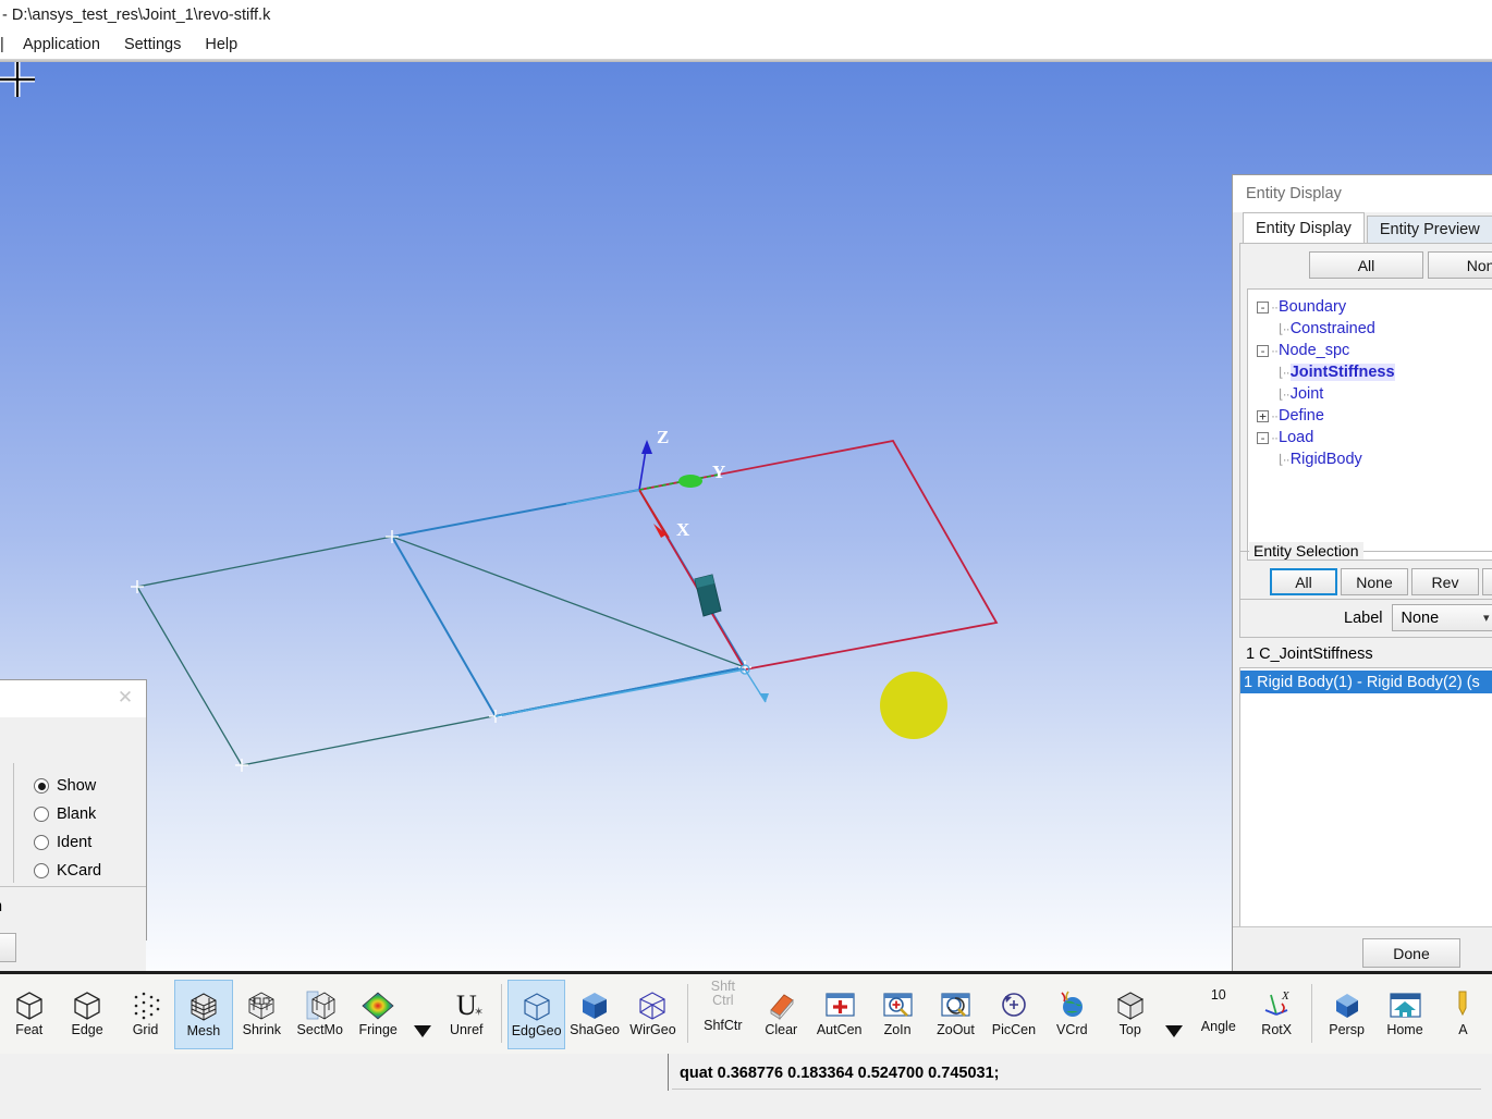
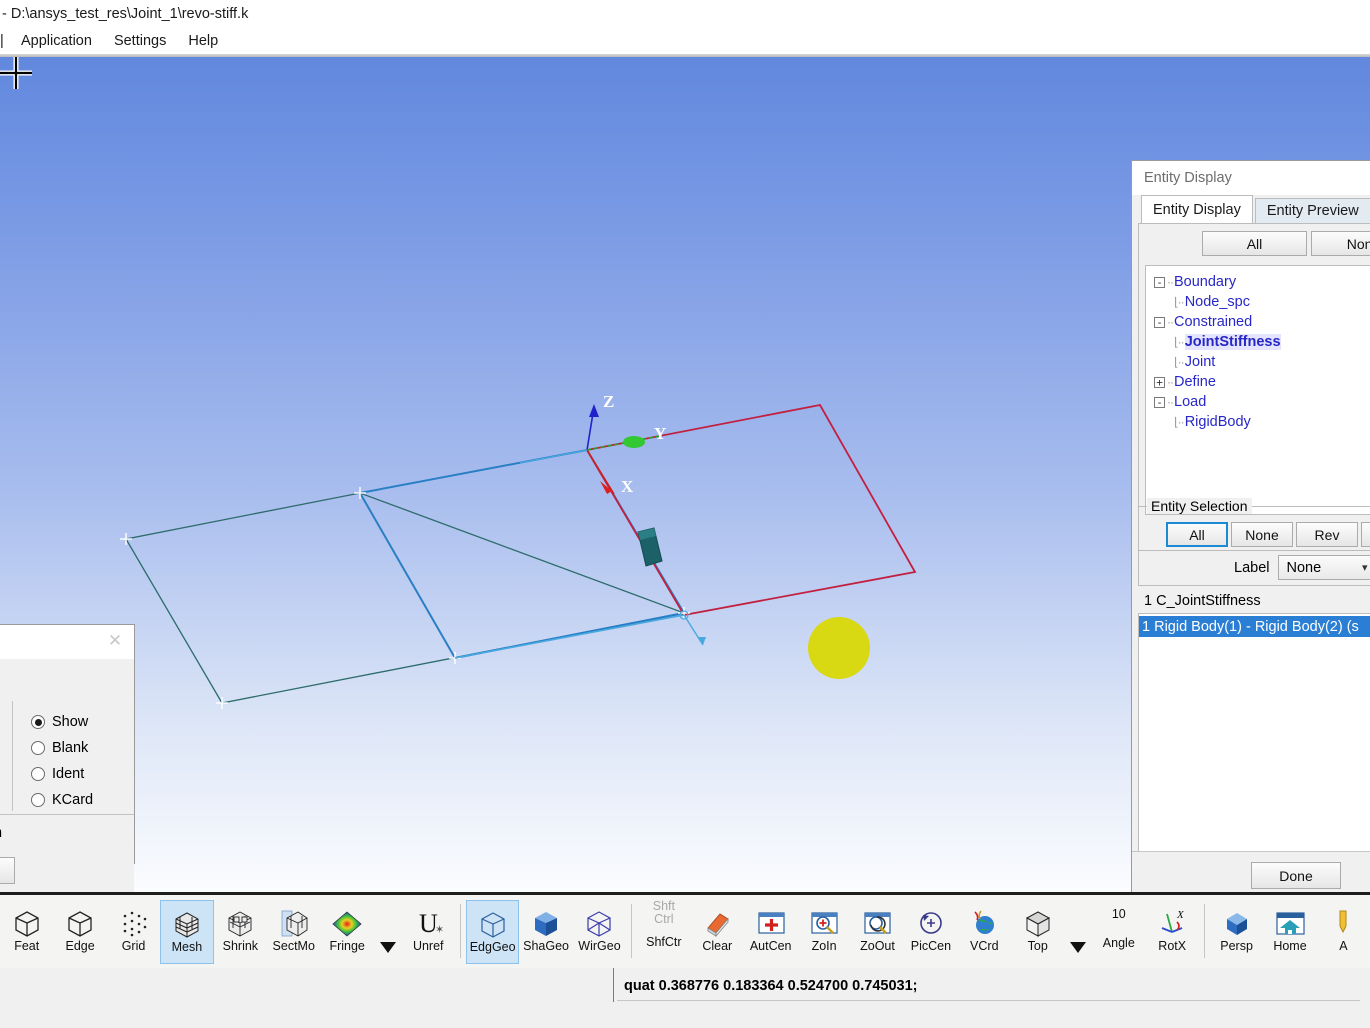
  - D:\ansys_test_res\Joint_1\revo-stiff.k
  |
  Application
  Settings
  Help
  Z
  Y
  X
  ✕
  Show
  Blank
  Ident
  KCard
  Entity Display
  Entity Display
  Entity Preview
  All
  Non
  -
  ··
  Boundary
  ⌊··
- Constrained
+ Node_spc
  -
  ··
- Node_spc
+ Constrained
  ⌊··
  JointStiffness
  ⌊··
  Joint
  +
  ··
  Define
  -
  ··
  Load
  ⌊··
  RigidBody
  Entity Selection
  All
  None
  Rev
  Label
  None
  ▾
  1 C_JointStiffness
  1 Rigid Body(1) - Rigid Body(2) (s
  Done
  Feat
  Edge
  Grid
  Mesh
  Shrink
  SectMo
  Fringe
  U
  ✶
  Unref
  EdgGeo
  ShaGeo
  WirGeo
  Shft
  Ctrl
  ShfCtr
  Clear
  AutCen
  ZoIn
  ZoOut
  PicCen
  VCrd
  Top
  10
  Angle
  X
  RotX
  Persp
  Home
  A
  quat 0.368776 0.183364 0.524700 0.745031;
